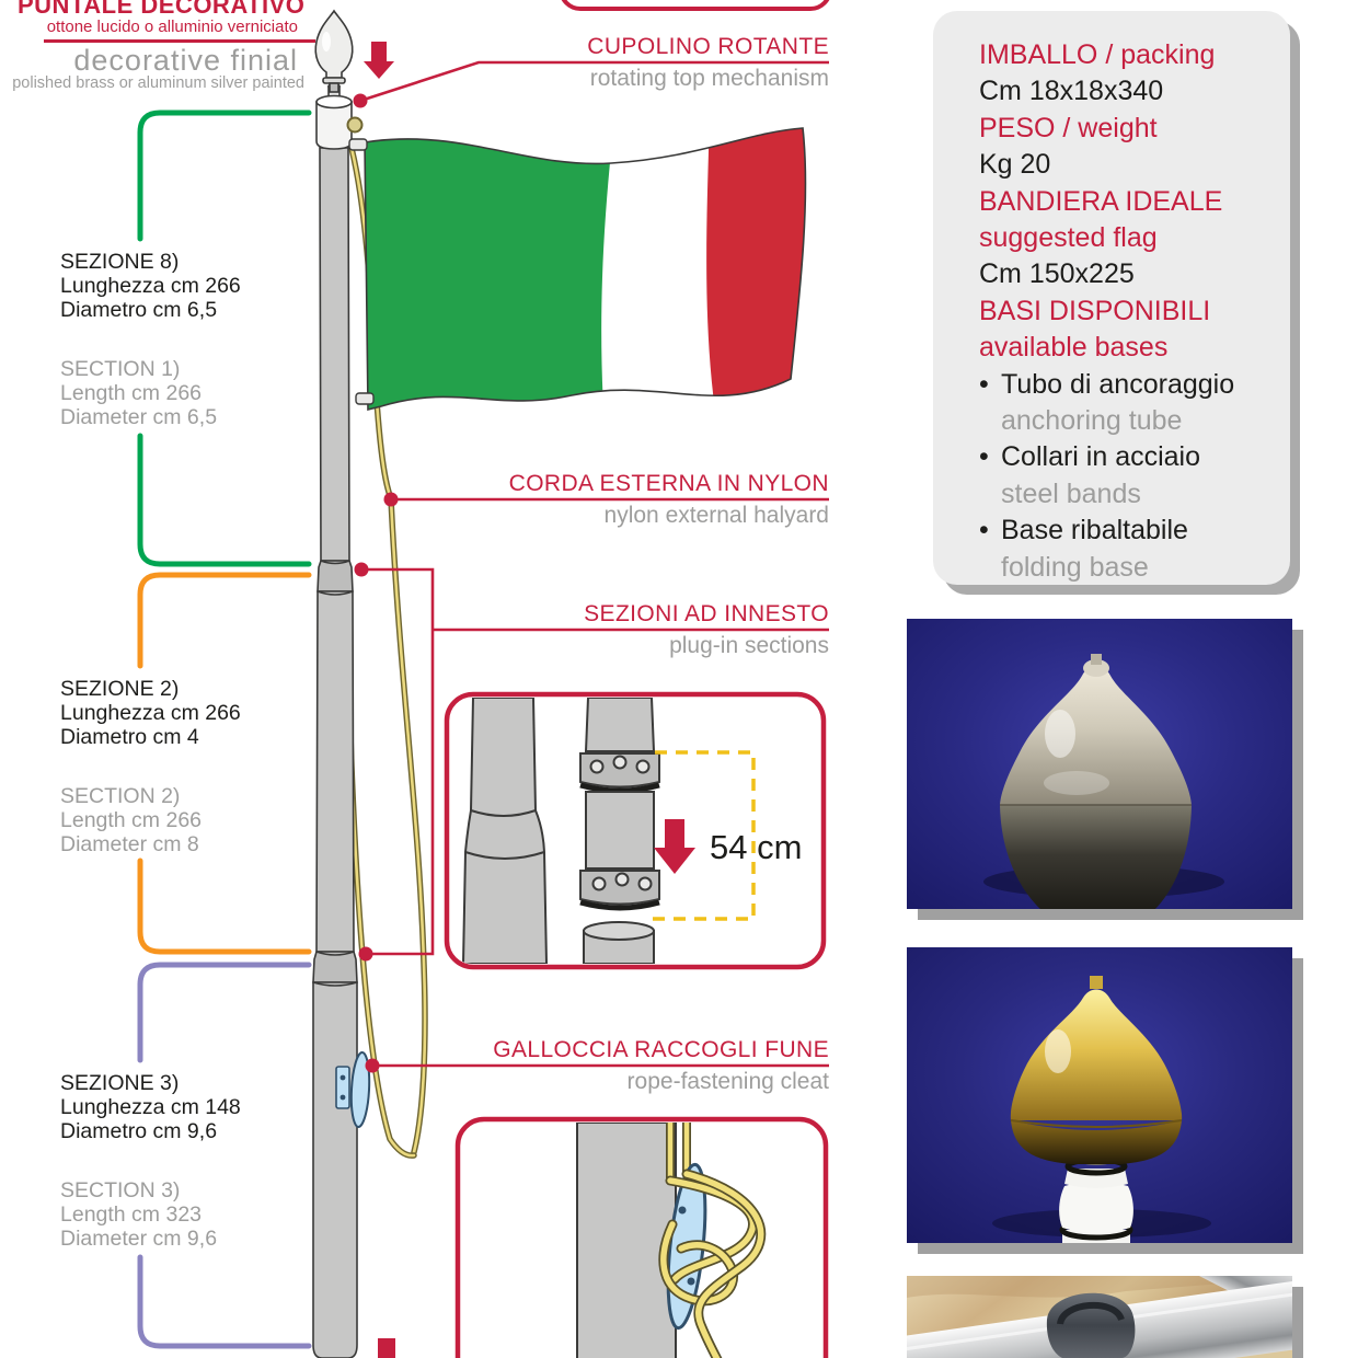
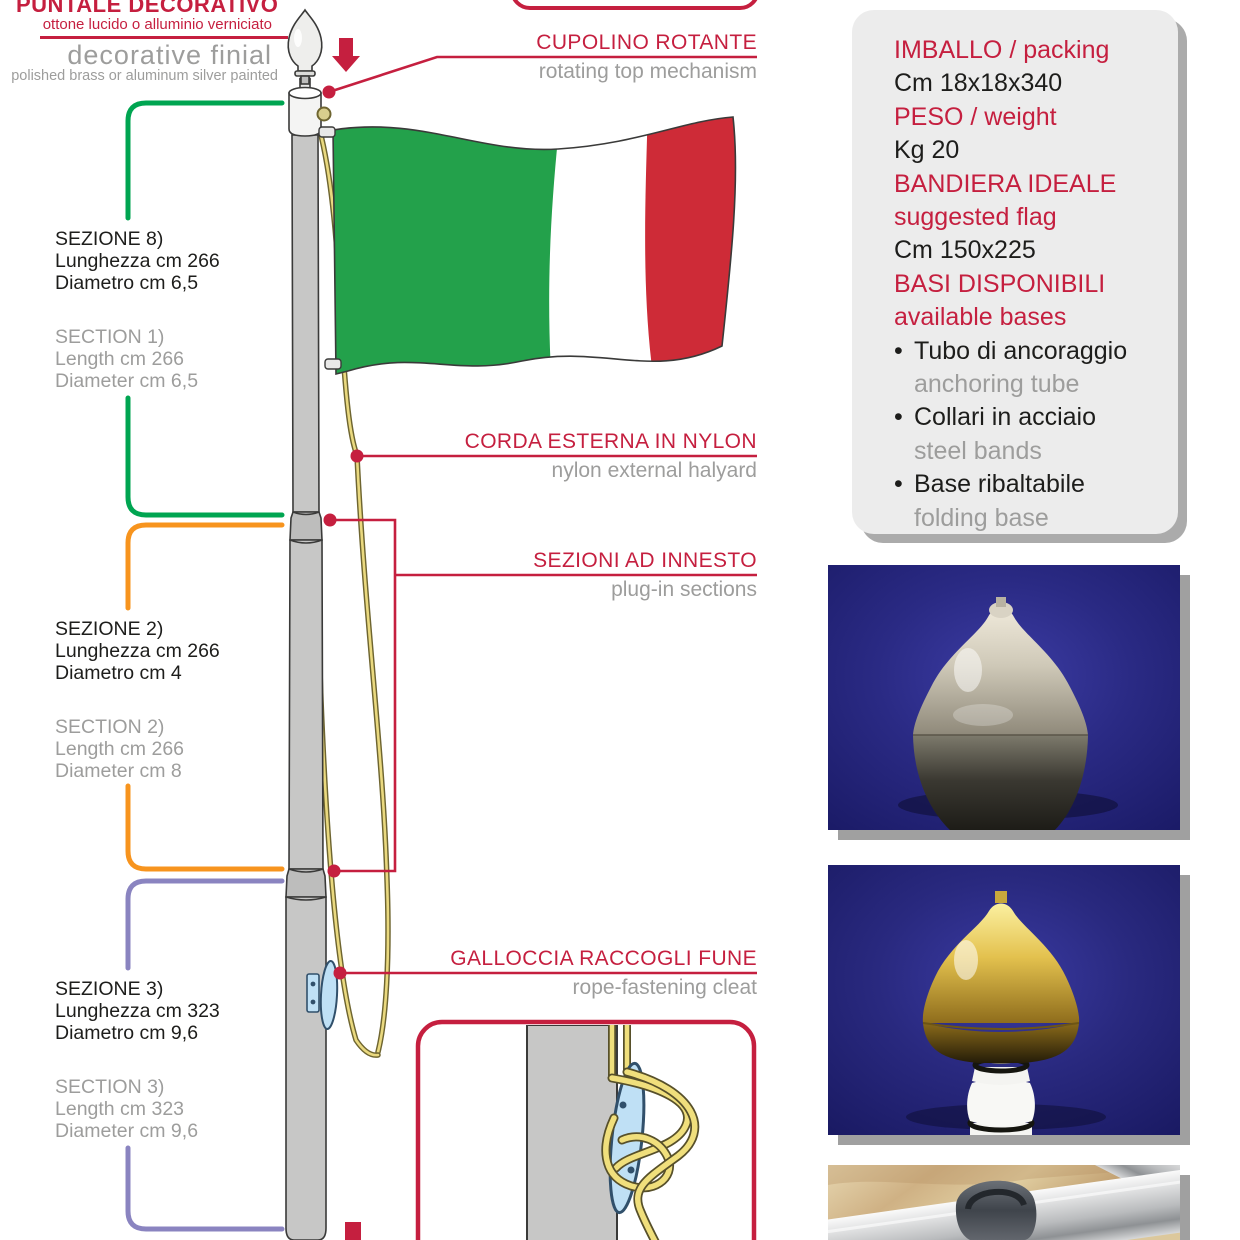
- 54 cm
  PUNTALE DECORATIVO
  ottone lucido o alluminio verniciato
  decorative finial
  polished brass or aluminum silver painted
  SEZIONE 8)
  Lunghezza cm 266
  Diametro cm 6,5
  SECTION 1)
  Length cm 266
  Diameter cm 6,5
  SEZIONE 2)
  Lunghezza cm 266
  Diametro cm 4
  SECTION 2)
  Length cm 266
  Diameter cm 8
  SEZIONE 3)
- Lunghezza cm 148
+ Lunghezza cm 323
  Diametro cm 9,6
  SECTION 3)
  Length cm 323
  Diameter cm 9,6
  CUPOLINO ROTANTE
  rotating top mechanism
  CORDA ESTERNA IN NYLON
  nylon external halyard
  SEZIONI AD INNESTO
  plug-in sections
  GALLOCCIA RACCOGLI FUNE
  rope-fastening cleat
  IMBALLO / packing
  Cm 18x18x340
  PESO / weight
  Kg 20
  BANDIERA IDEALE
  suggested flag
  Cm 150x225
  BASI DISPONIBILI
  available bases
  Tubo di ancoraggio
  anchoring tube
  Collari in acciaio
  steel bands
  Base ribaltabile
  folding base
